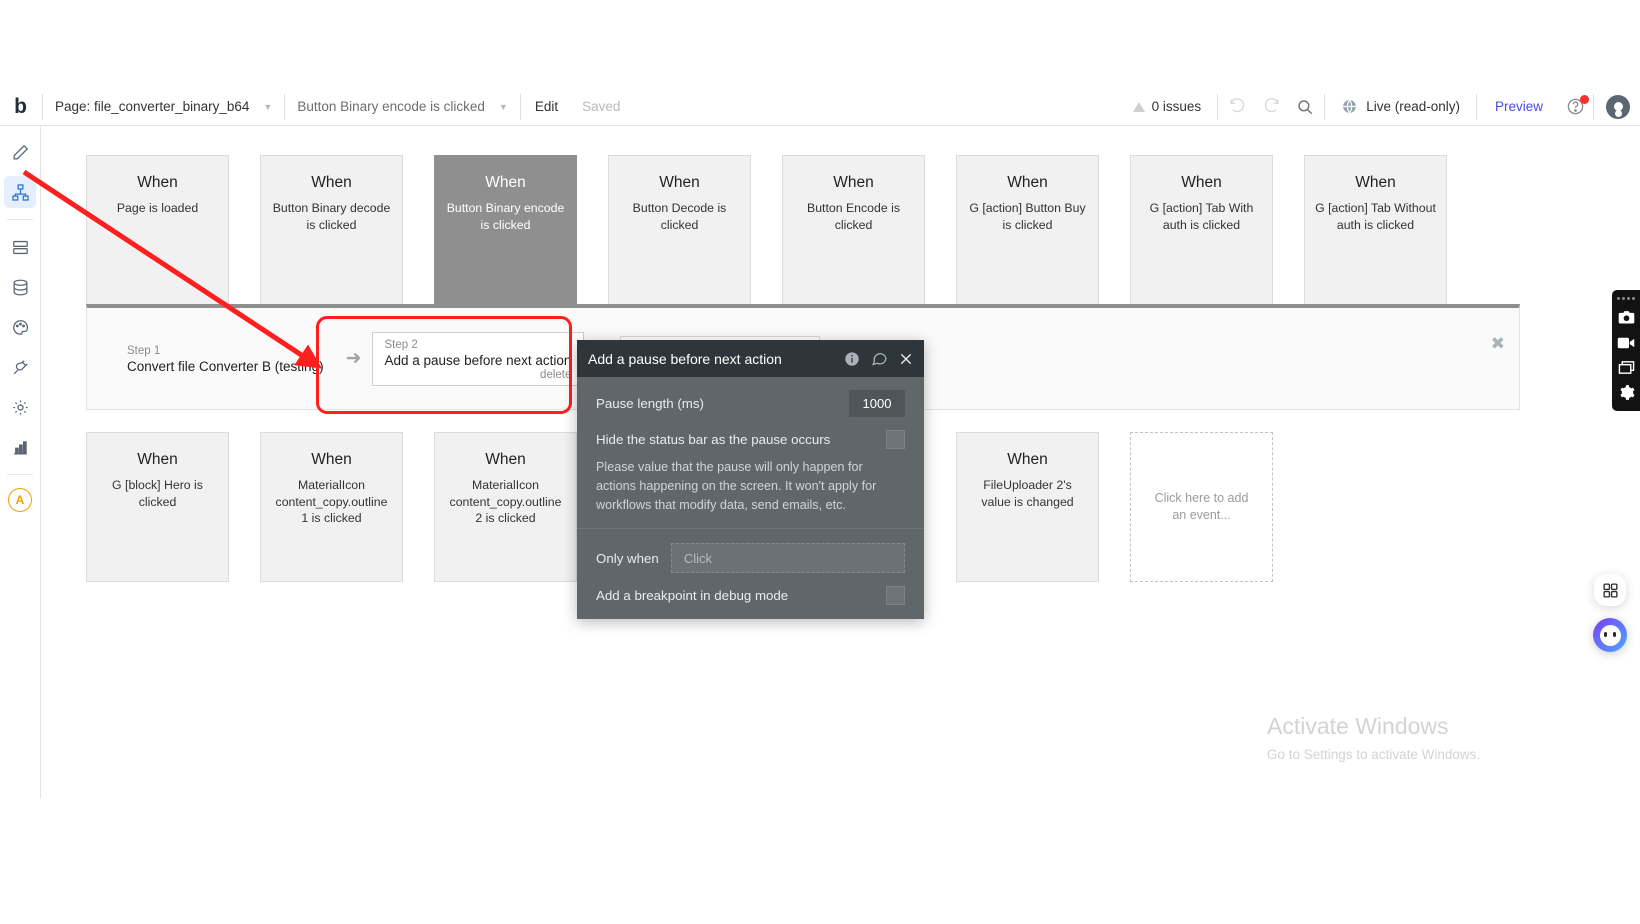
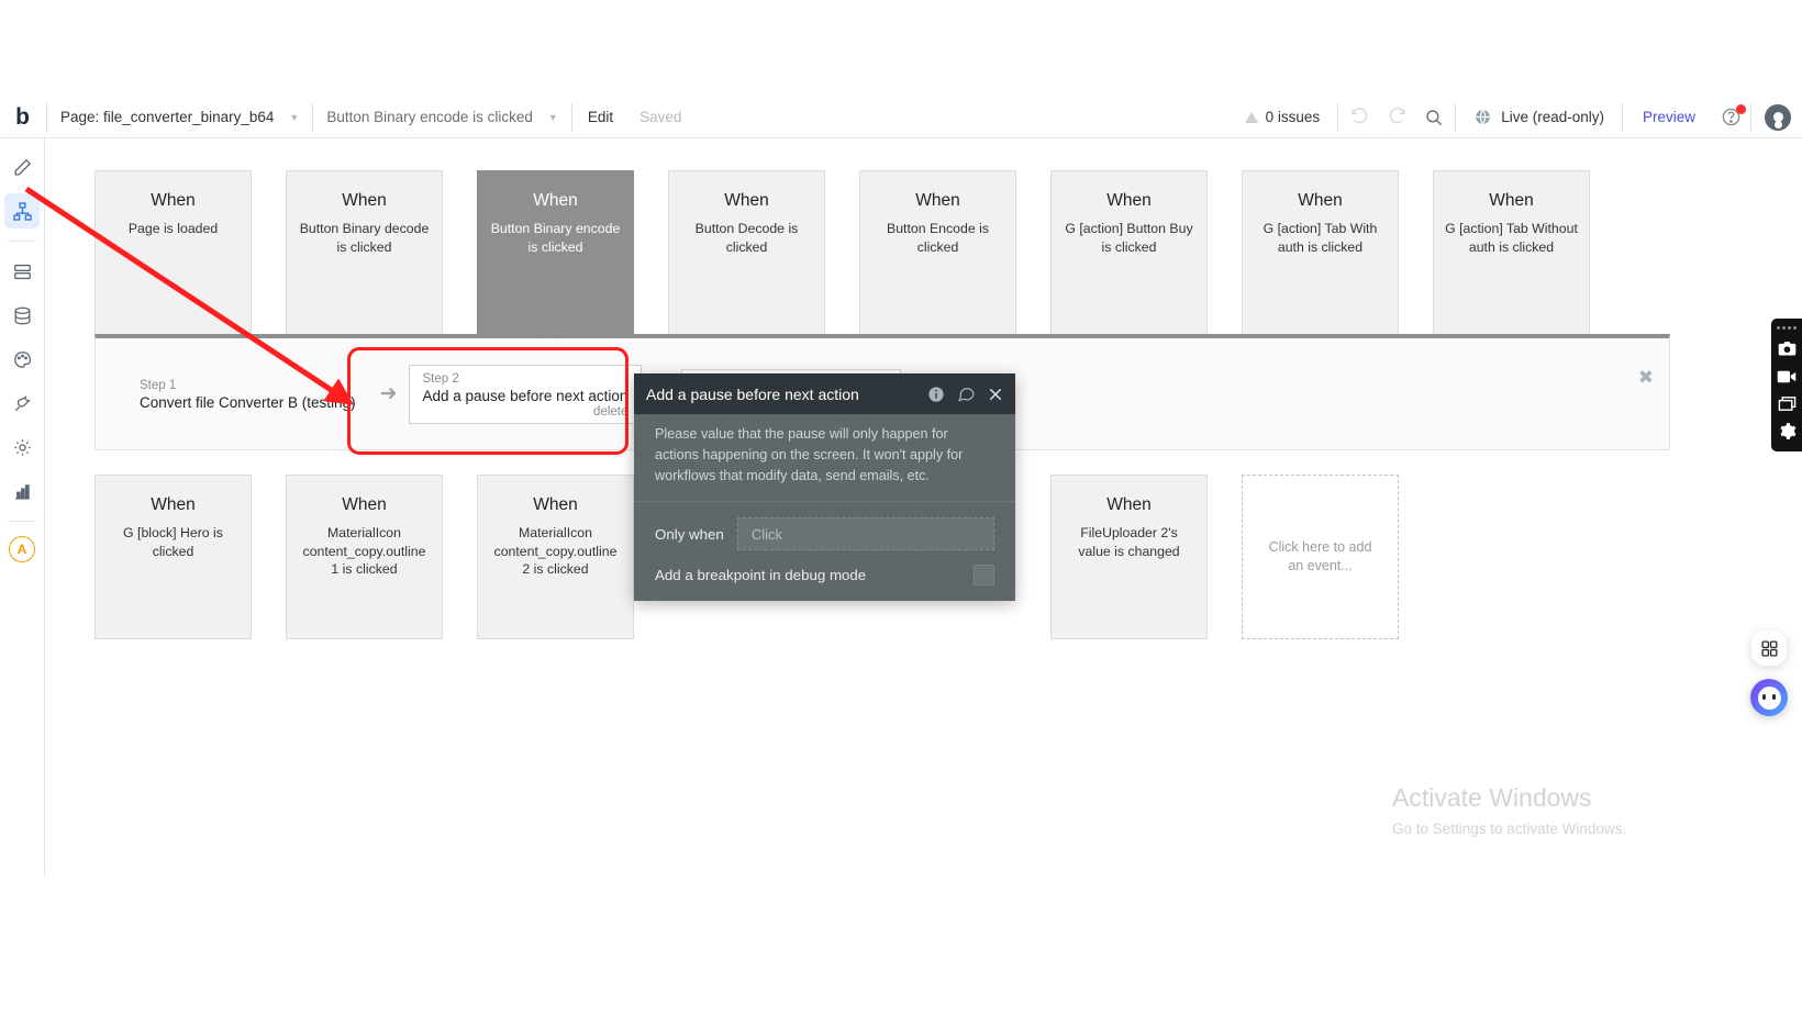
  b
  Page: file_converter_binary_b64
  ▼
  Button Binary encode is clicked
  ▼
  Edit
  Saved
  0 issues
  Live (read-only)
  Preview
  A
  When
  Page is loaded
  When
  Button Binary decode is clicked
  When
  Button Binary encode is clicked
  When
  Button Decode is clicked
  When
  Button Encode is clicked
  When
  G [action] Button Buy is clicked
  When
  G [action] Tab With auth is clicked
  When
  G [action] Tab Without auth is clicked
  Step 1
  Convert file Converter B (testing)
  ➜
  Step 2
  Add a pause before next action
  delete
  ✖
  When
  G [block] Hero is clicked
  When
  MaterialIcon content_copy.outline 1 is clicked
  When
  MaterialIcon content_copy.outline 2 is clicked
  When
  FileUploader 2's value is changed
  Click here to add an event...
  Add a pause before next action
- Pause length (ms)
- 1000
- Hide the status bar as the pause occurs
  Please value that the pause will only happen for actions happening on the screen. It won't apply for workflows that modify data, send emails, etc.
  Only when
  Click
  Add a breakpoint in debug mode
  Activate Windows
  Go to Settings to activate Windows.
